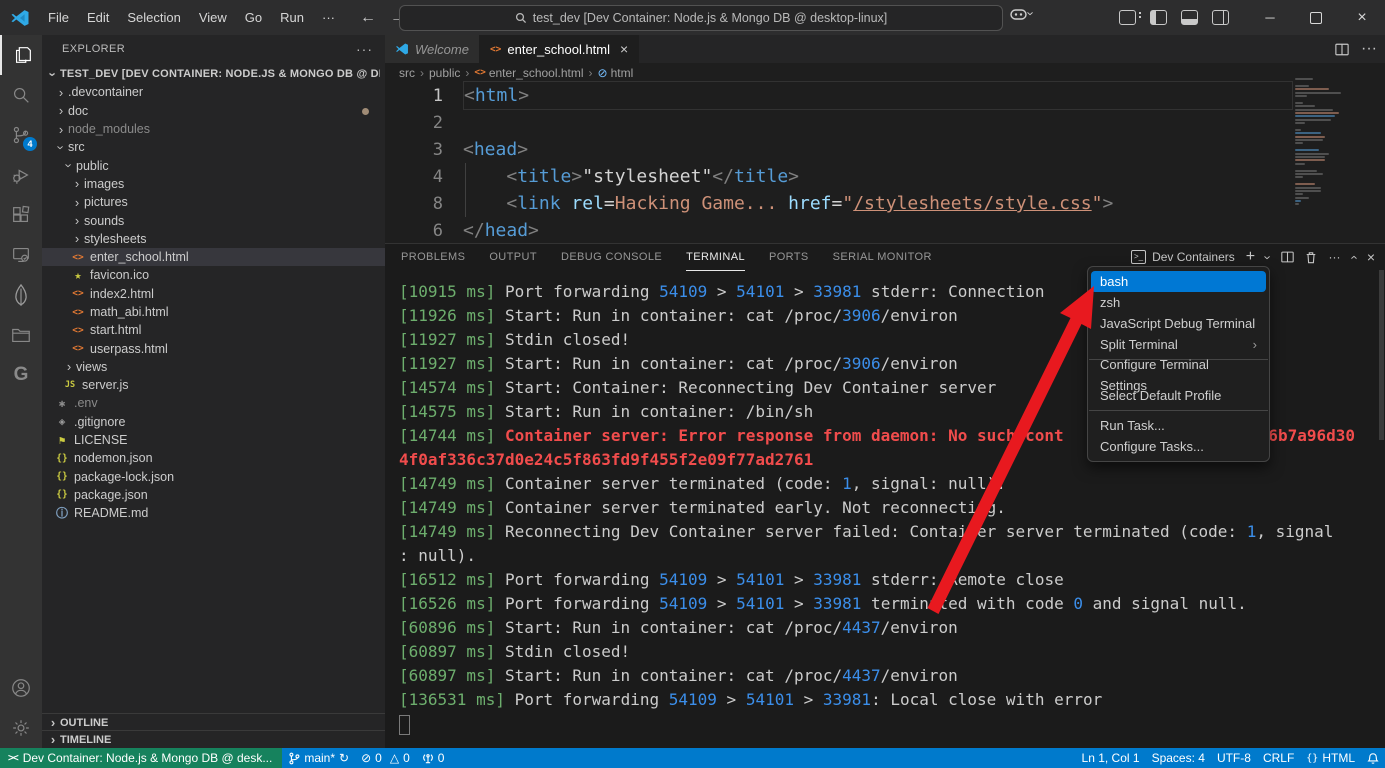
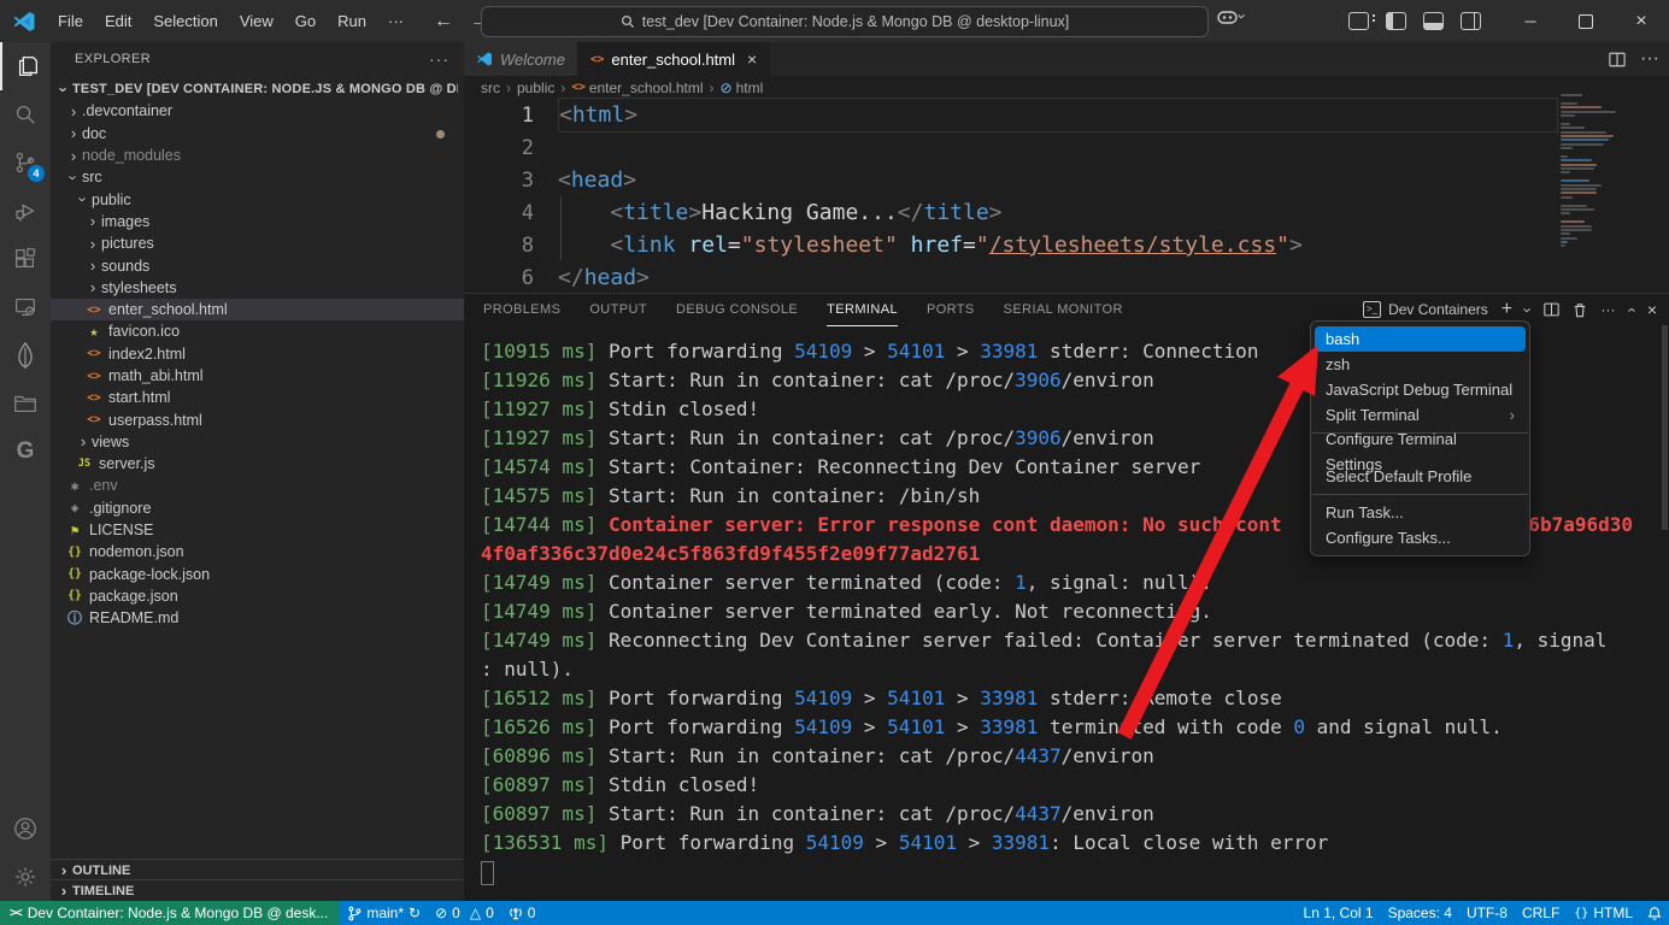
  File
  Edit
  Selection
  View
  Go
  Run
  ···
  ←
  →
  test_dev [Dev Container: Node.js & Mongo DB @ desktop-linux]
  ─
  ×
  4
  G
  EXPLORER
  ···
  TEST_DEV [DEV CONTAINER: NODE.JS & MONGO DB @ D
  ›
  .devcontainer
  ›
  doc
  ›
  node_modules
  src
  public
  ›
  images
  ›
  pictures
  ›
  sounds
  ›
  stylesheets
  <>
  enter_school.html
  ★
  favicon.ico
  <>
  index2.html
  <>
  math_abi.html
  <>
  start.html
  <>
  userpass.html
  ›
  views
  JS
  server.js
  ✱
  .env
  ◈
  .gitignore
  ⚑
  LICENSE
  {}
  nodemon.json
  {}
  package-lock.json
  {}
  package.json
  ⓘ
  README.md
  ›
  OUTLINE
  ›
  TIMELINE
  Welcome
  <>
  enter_school.html
  ×
  ···
  src
  ›
  public
  ›
  <>
  enter_school.html
  ›
  ⊘
  html
  1
  <
  html
  >
  2
  3
  <
  head
  >
  4
  <
  title
  >
- "stylesheet"
+ Hacking Game...
  </
  title
  >
  8
  <
  link
  rel
  =
- Hacking Game...
+ "stylesheet"
  href
  =
  "
  /stylesheets/style.css
  "
  >
  6
  </
  head
  >
  PROBLEMS
  OUTPUT
  DEBUG CONSOLE
  TERMINAL
  PORTS
  SERIAL MONITOR
  >_
  Dev Containers
  +
  ···
  ×
  [10915 ms] Port forwarding 54109 > 54101 > 33981 stderr: Connection
  [11926 ms] Start: Run in container: cat /proc/3906/environ
  [11927 ms] Stdin closed!
  [11927 ms] Start: Run in container: cat /proc/3906/environ
  [14574 ms] Start: Container: Reconnecting Dev Container server
  [14575 ms] Start: Run in container: /bin/sh
- [14744 ms] Container server: Error response from daemon: No such cont 6b7a96d30
+ [14744 ms] Container server: Error response cont daemon: No such cont 6b7a96d30
  4f0af336c37d0e24c5f863fd9f455f2e09f77ad2761
  [14749 ms] Container server terminated (code: 1, signal: null
  [14749 ms] Container server terminated early. Not reconnectig.
  [14749 ms] Reconnecting Dev Container server failed: Contaier server terminated (code: 1, signal
  : null).
  [16512 ms] Port forwarding 54109 > 54101 > 33981 stderr:emote close
  [16526 ms] Port forwarding 54109 > 54101 > 33981 termined with code 0 and signal null.
  [60896 ms] Start: Run in container: cat /proc/4437/environ
  [60897 ms] Stdin closed!
  [60897 ms] Start: Run in container: cat /proc/4437/environ
  [136531 ms] Port forwarding 54109 > 54101 > 33981: Local close with error
  ><
  Dev Container: Node.js & Mongo DB @ desk...
  main*
  ↻
  ⊘
  0
  △
  0
  0
  Ln 1, Col 1
  Spaces: 4
  UTF-8
  CRLF
  {}
  HTML
  bash
  zsh
  JavaScript Debug Terminal
  Split Terminal
  ›
  Configure Terminal Settings
  Select Default Profile
  Run Task...
  Configure Tasks...
